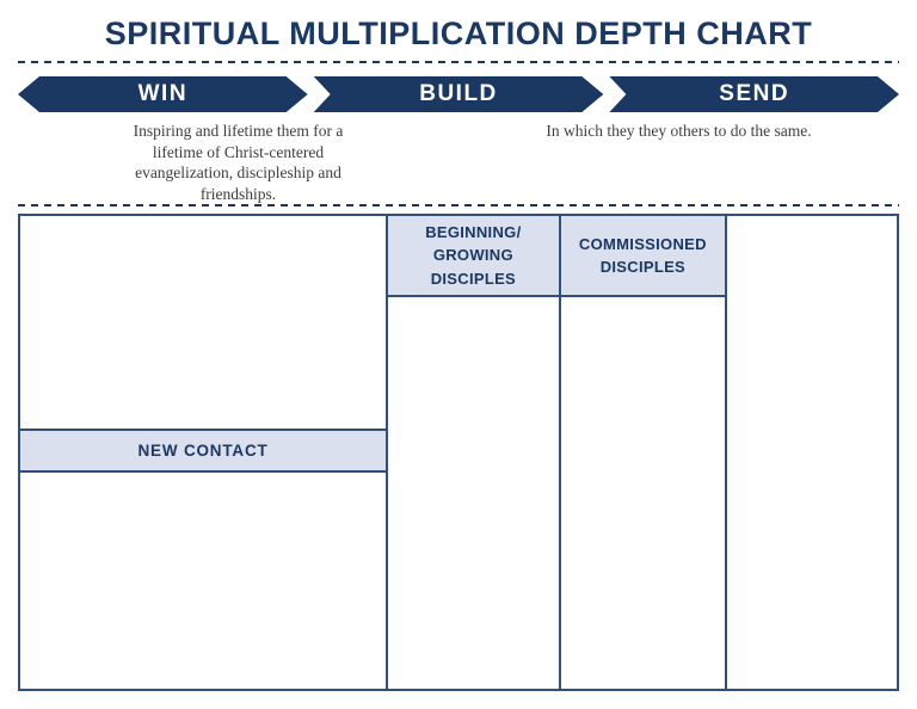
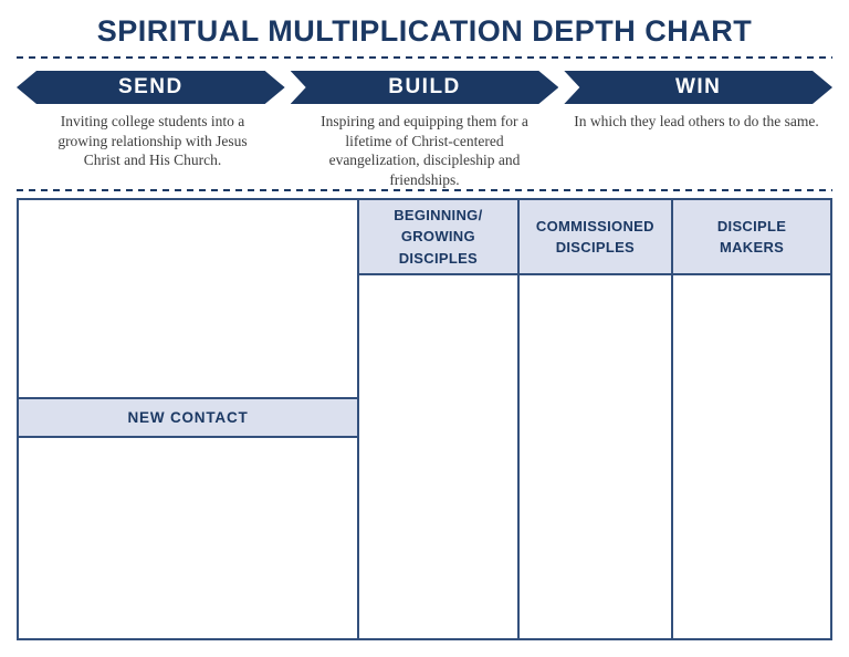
  SPIRITUAL MULTIPLICATION DEPTH CHART
- WIN
+ SEND
  BUILD
- SEND
+ WIN
+ Inviting college students into a growing relationship with Jesus Christ and His Church.
- Inspiring and lifetime them for a lifetime of Christ-centered evangelization, discipleship and friendships.
+ Inspiring and equipping them for a lifetime of Christ-centered evangelization, discipleship and friendships.
- In which they they others to do the same.
+ In which they lead others to do the same.
  NEW CONTACT
  BEGINNING/ GROWING DISCIPLES
  COMMISSIONED DISCIPLES
+ DISCIPLE MAKERS
